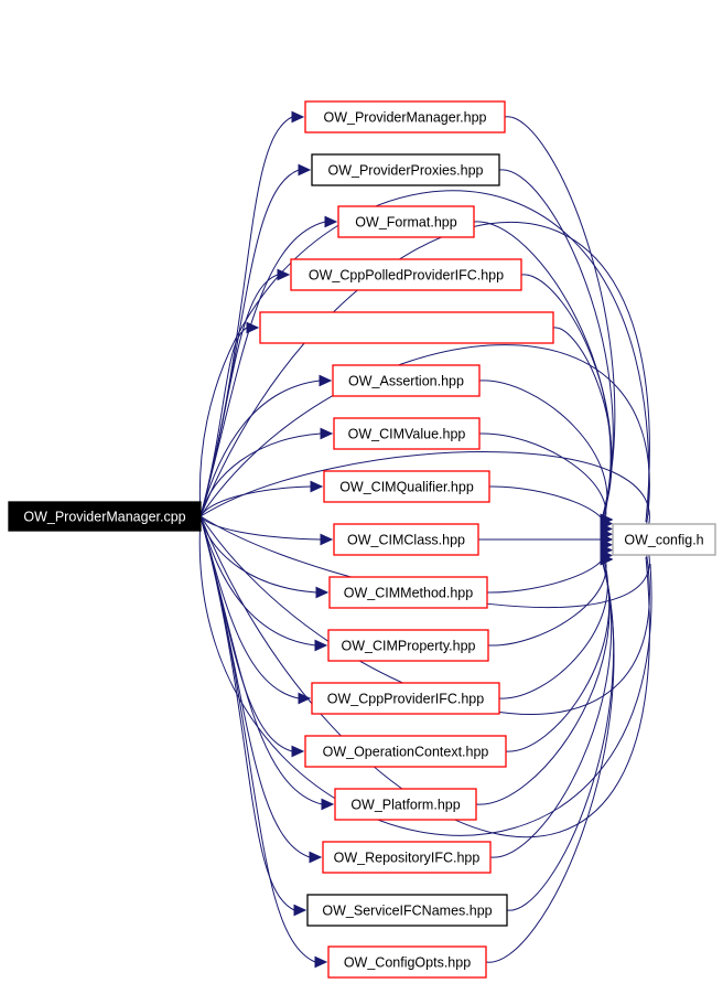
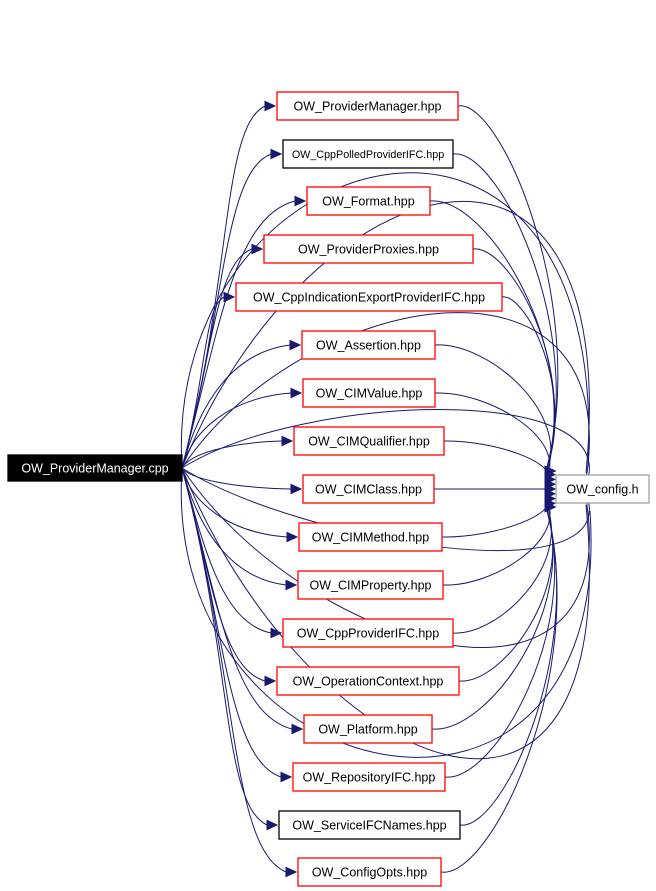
  OW_ProviderManager.hpp
- OW_ProviderProxies.hpp
+ OW_CppPolledProviderIFC.hpp
  OW_Format.hpp
- OW_CppPolledProviderIFC.hpp
+ OW_ProviderProxies.hpp
+ OW_CppIndicationExportProviderIFC.hpp
  OW_Assertion.hpp
  OW_CIMValue.hpp
  OW_CIMQualifier.hpp
  OW_CIMClass.hpp
  OW_CIMMethod.hpp
  OW_CIMProperty.hpp
  OW_CppProviderIFC.hpp
  OW_OperationContext.hpp
  OW_Platform.hpp
  OW_RepositoryIFC.hpp
  OW_ServiceIFCNames.hpp
  OW_ConfigOpts.hpp
  OW_config.h
  OW_ProviderManager.cpp
